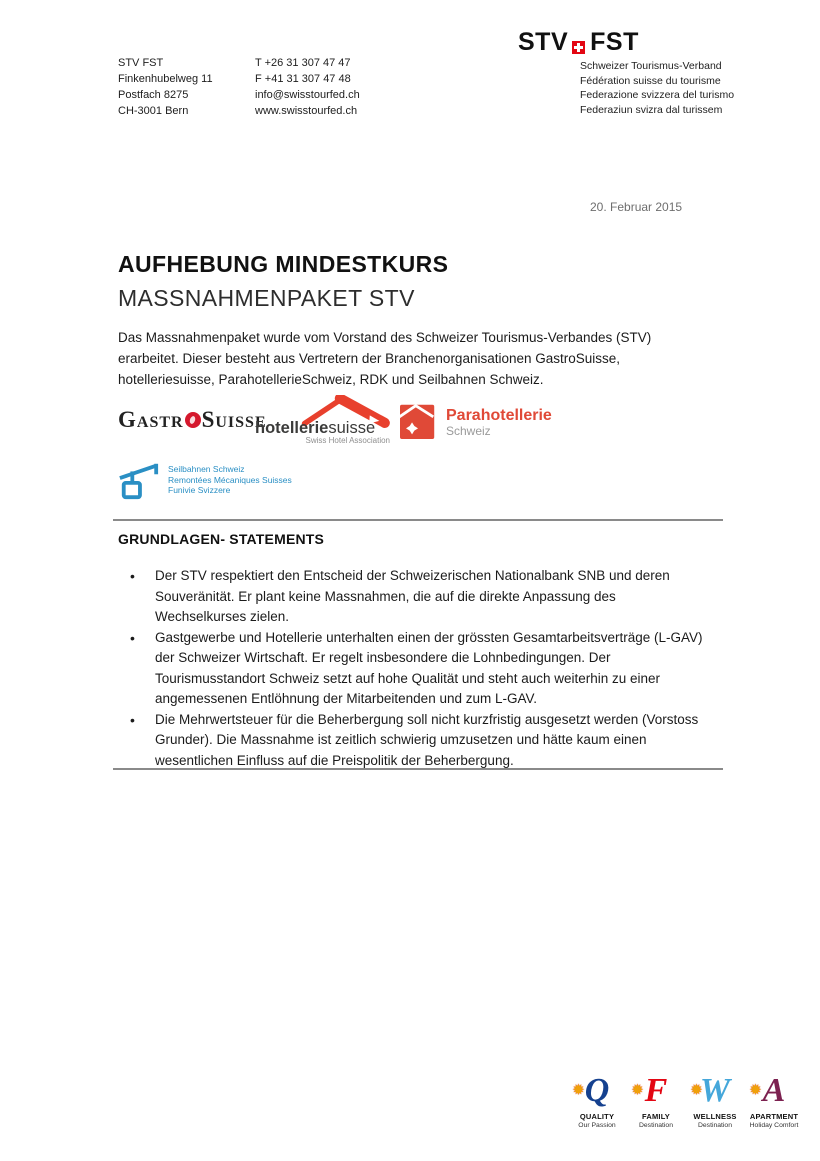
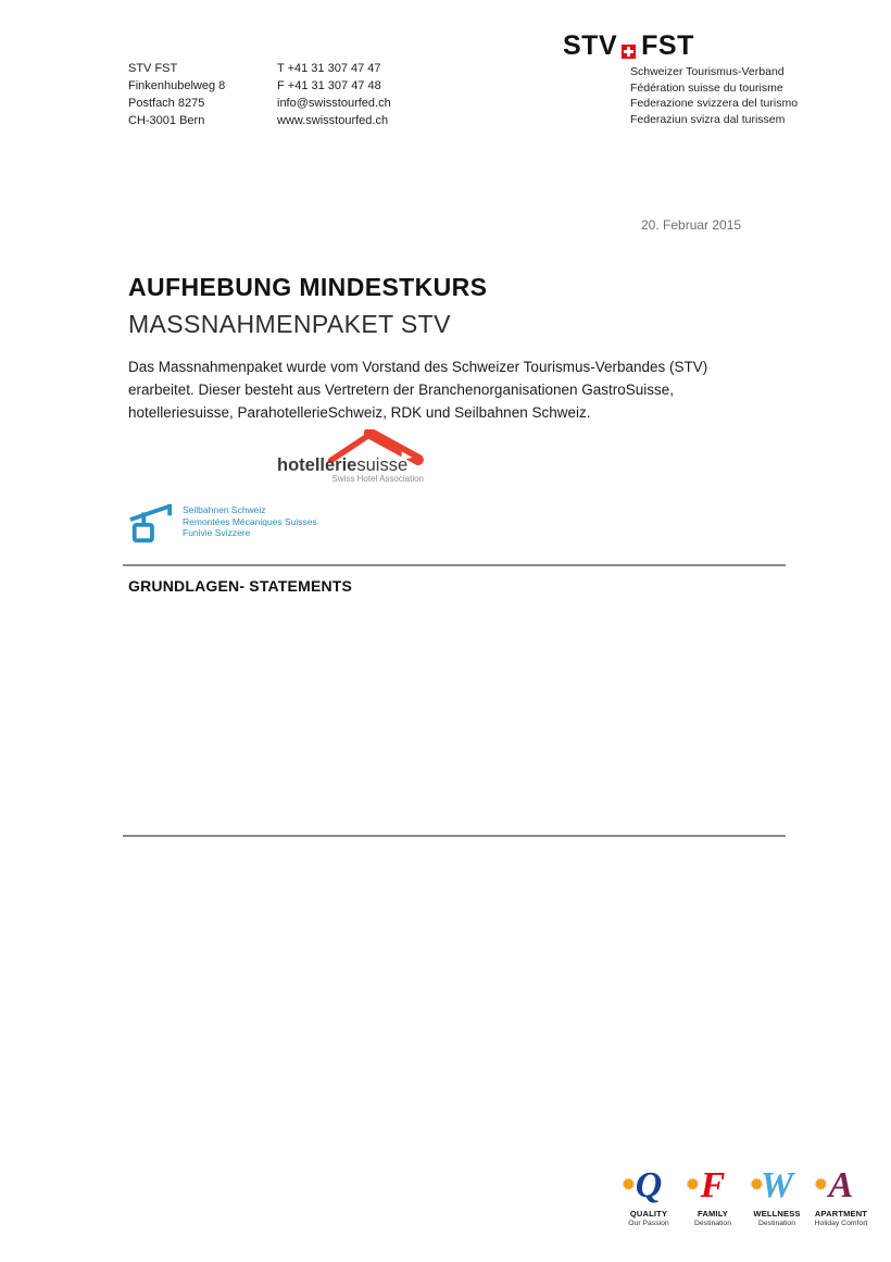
  STV FST
- Finkenhubelweg 11
+ Finkenhubelweg 8
  Postfach 8275
  CH-3001 Bern
- T +26 31 307 47 47
+ T +41 31 307 47 47
  F +41 31 307 47 48
  info@swisstourfed.ch
  www.swisstourfed.ch
  STV
  FST
  Schweizer Tourismus-Verband
  Fédération suisse du tourisme
  Federazione svizzera del turismo
  Federaziun svizra dal turissem
  20. Februar 2015
  AUFHEBUNG MINDESTKURS
  MASSNAHMENPAKET STV
  Das Massnahmenpaket wurde vom Vorstand des Schweizer Tourismus-Verbandes (STV) erarbeitet. Dieser besteht aus Vertretern der Branchenorganisationen GastroSuisse, hotelleriesuisse, ParahotellerieSchweiz, RDK und Seilbahnen Schweiz.
- Gastr Suisse
  hotelleriesuisse
  Swiss Hotel Association
- Parahotellerie
- Schweiz
  Seilbahnen Schweiz
  Remontées Mécaniques Suisses
  Funivie Svizzere
  GRUNDLAGEN- STATEMENTS
- Der STV respektiert den Entscheid der Schweizerischen Nationalbank SNB und deren Souveränität. Er plant keine Massnahmen, die auf die direkte Anpassung des Wechselkurses zielen.
- Gastgewerbe und Hotellerie unterhalten einen der grössten Gesamtarbeitsverträge (L-GAV) der Schweizer Wirtschaft. Er regelt insbesondere die Lohnbedingungen. Der Tourismusstandort Schweiz setzt auf hohe Qualität und steht auch weiterhin zu einer angemessenen Entlöhnung der Mitarbeitenden und zum L-GAV.
- Die Mehrwertsteuer für die Beherbergung soll nicht kurzfristig ausgesetzt werden (Vorstoss Grunder). Die Massnahme ist zeitlich schwierig umzusetzen und hätte kaum einen wesentlichen Einfluss auf die Preispolitik der Beherbergung.
  Q
  ✹
  QUALITY
  F
  ✹
  FAMILY
  W
  ✹
  WELLNESS
  A
  ✹
  APARTMENT
